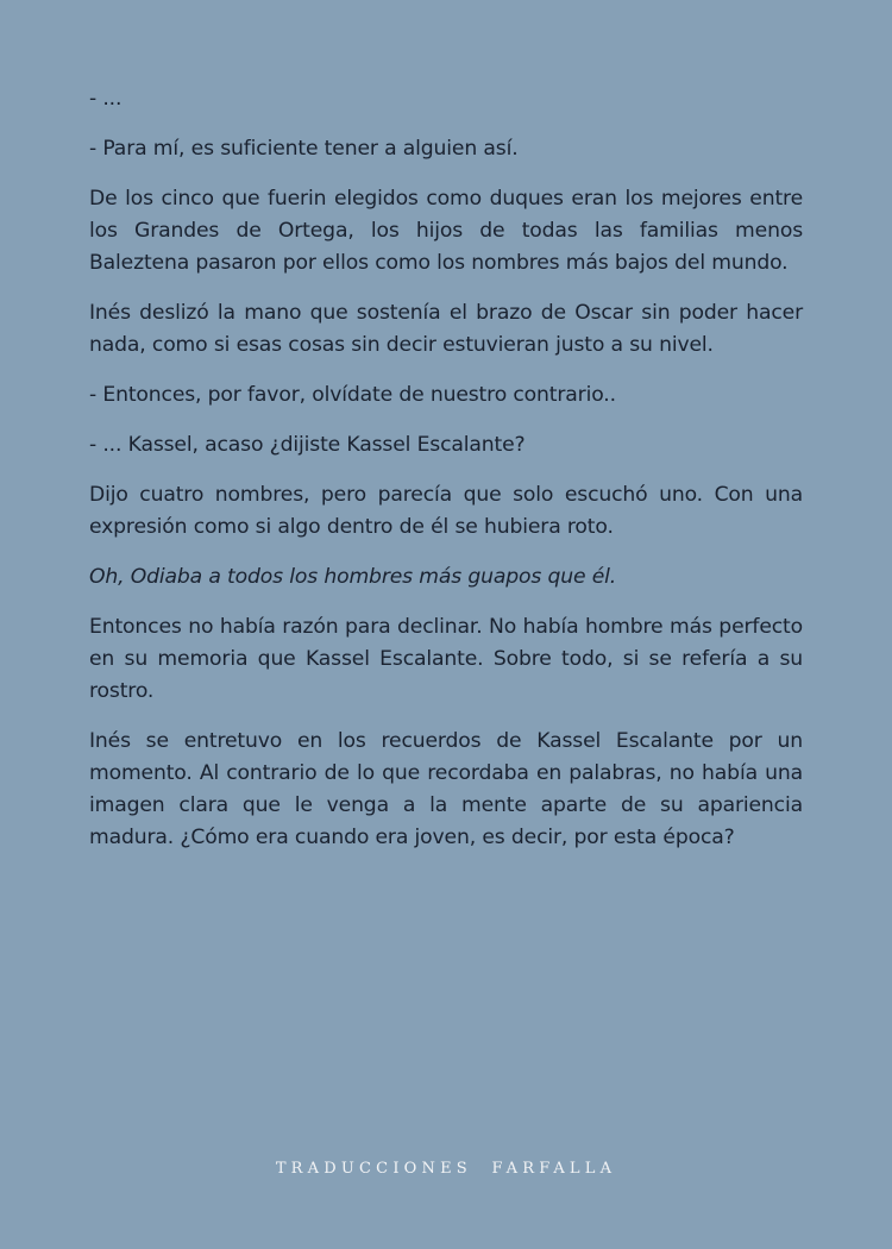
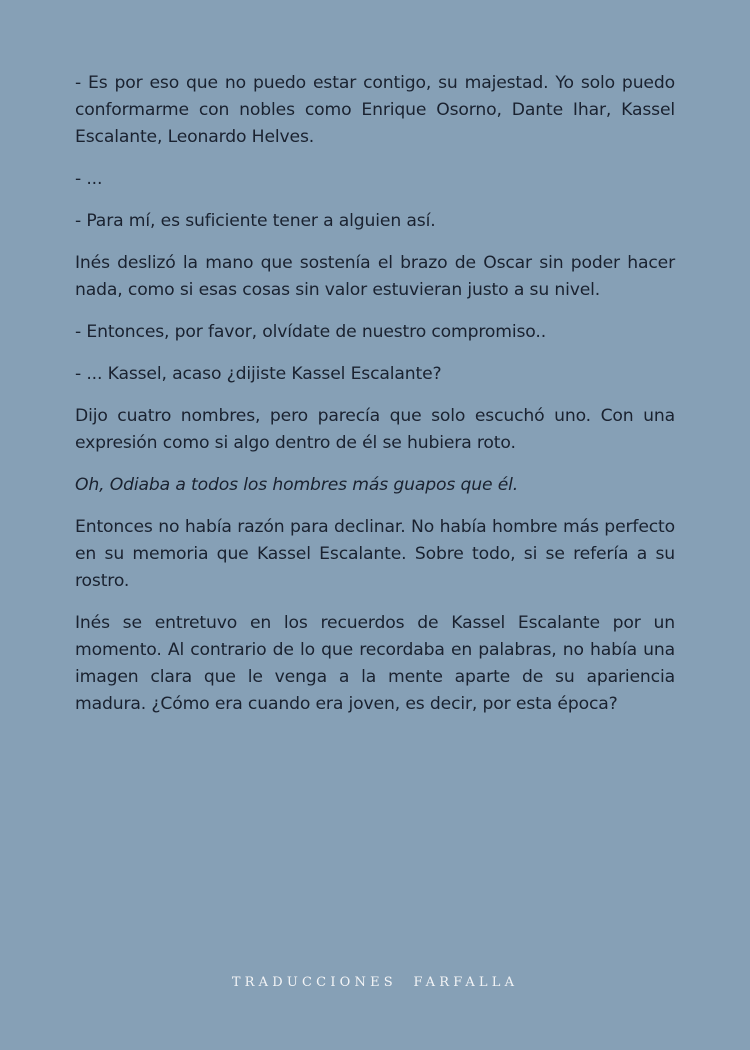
+ - Es por eso que no puedo estar contigo, su majestad. Yo solo puedo conformarme con nobles como Enrique Osorno, Dante Ihar, Kassel Escalante, Leonardo Helves.
  - ...
  - Para mí, es suficiente tener a alguien así.
- De los cinco que fuerin elegidos como duques eran los mejores entre los Grandes de Ortega, los hijos de todas las familias menos Baleztena pasaron por ellos como los nombres más bajos del mundo.
- Inés deslizó la mano que sostenía el brazo de Oscar sin poder hacer nada, como si esas cosas sin decir estuvieran justo a su nivel.
+ Inés deslizó la mano que sostenía el brazo de Oscar sin poder hacer nada, como si esas cosas sin valor estuvieran justo a su nivel.
- - Entonces, por favor, olvídate de nuestro contrario..
+ - Entonces, por favor, olvídate de nuestro compromiso..
  - ... Kassel, acaso ¿dijiste Kassel Escalante?
  Dijo cuatro nombres, pero parecía que solo escuchó uno. Con una expresión como si algo dentro de él se hubiera roto.
  Oh, Odiaba a todos los hombres más guapos que él.
  Entonces no había razón para declinar. No había hombre más perfecto en su memoria que Kassel Escalante. Sobre todo, si se refería a su rostro.
  Inés se entretuvo en los recuerdos de Kassel Escalante por un momento. Al contrario de lo que recordaba en palabras, no había una imagen clara que le venga a la mente aparte de su apariencia madura. ¿Cómo era cuando era joven, es decir, por esta época?
  TRADUCCIONES FARFALLA
